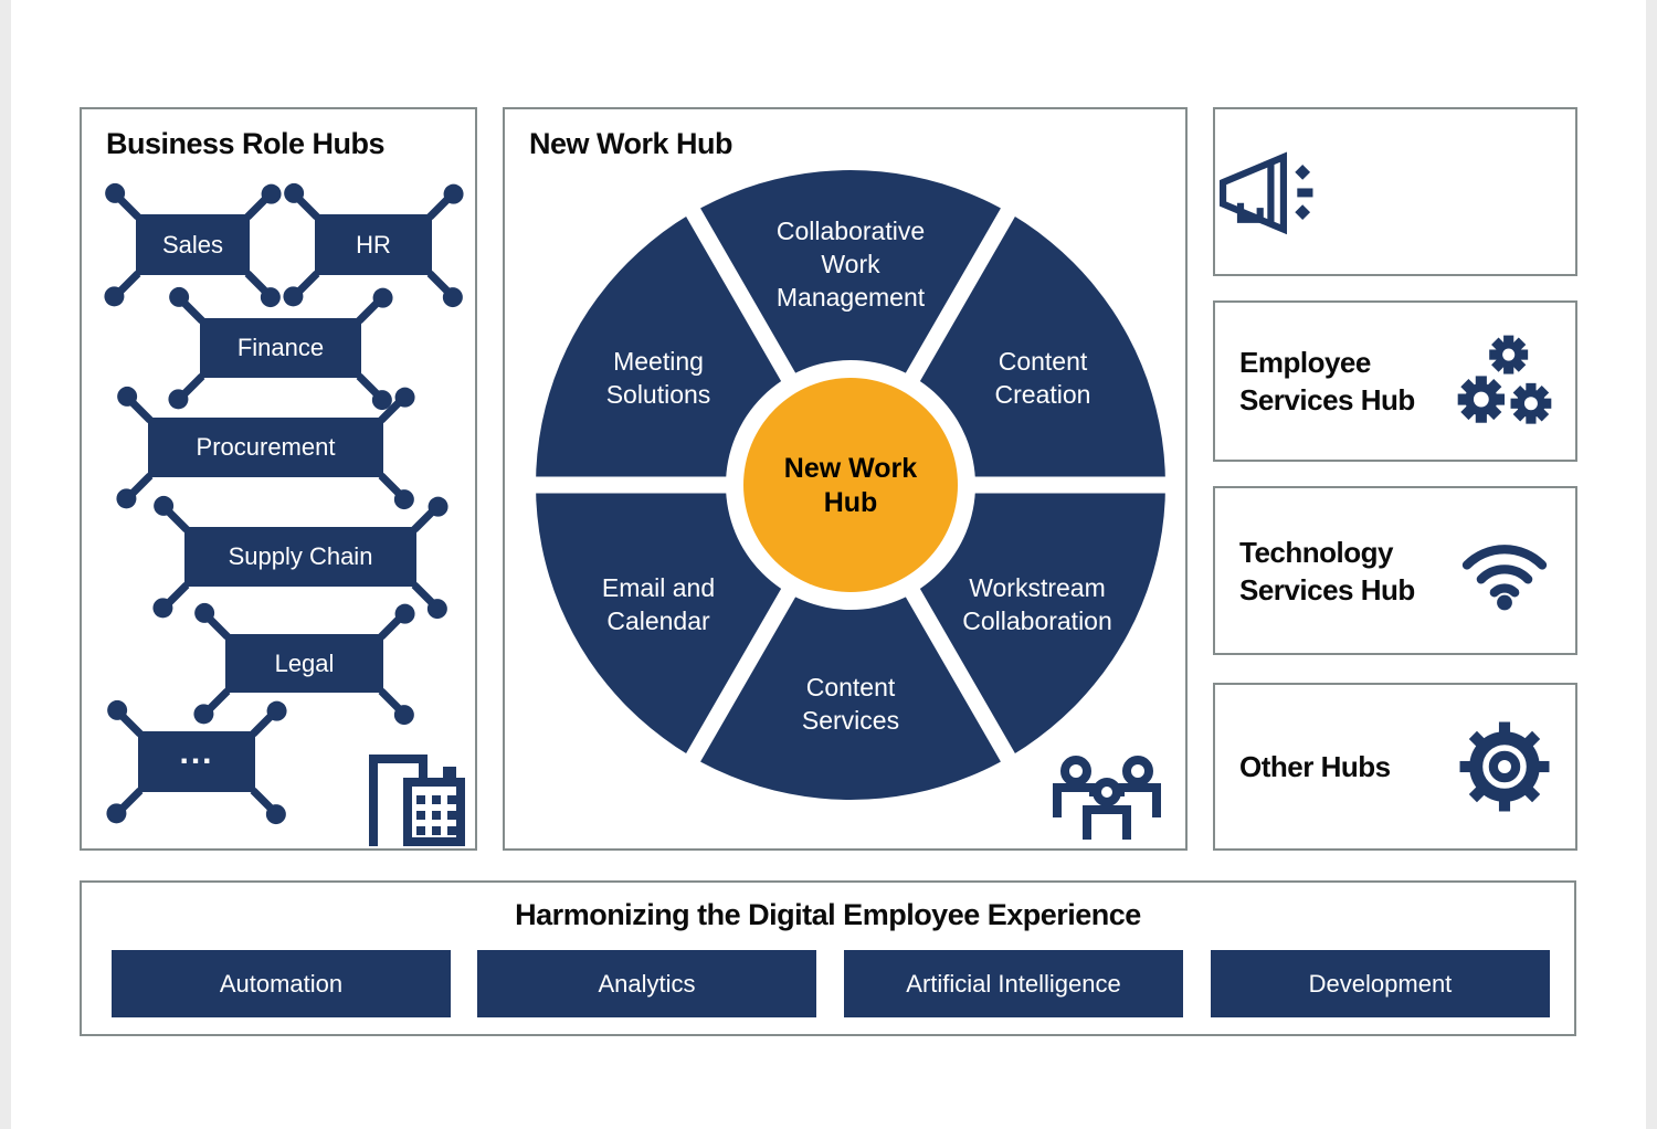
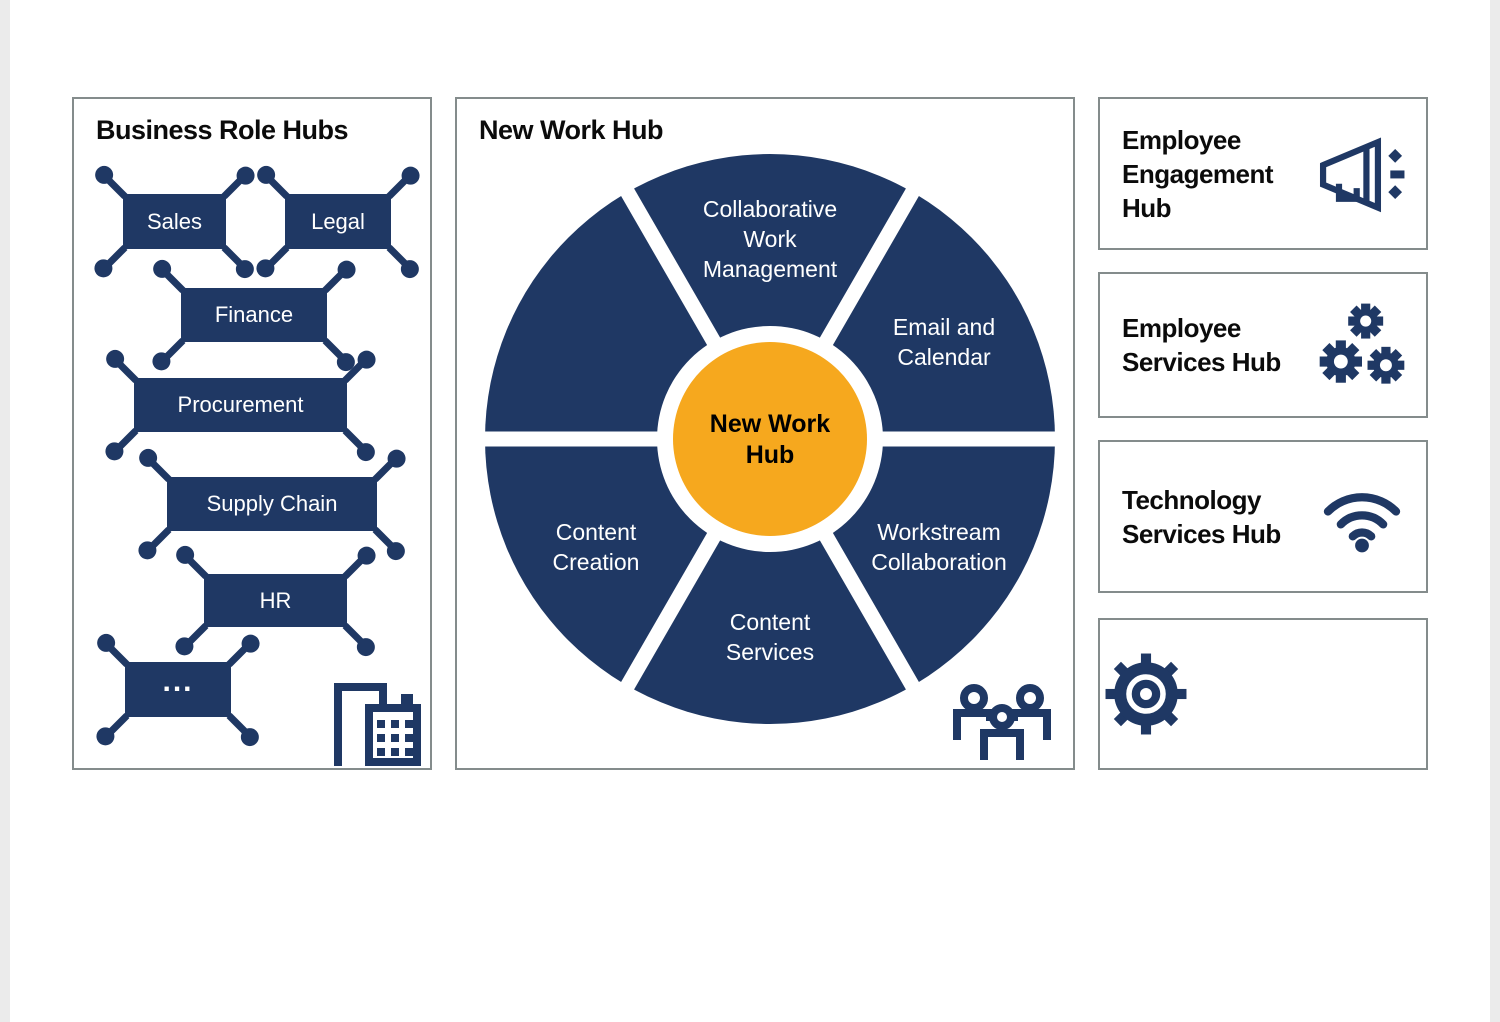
  Business Role Hubs
  Sales
- HR
+ Legal
  Finance
  Procurement
  Supply Chain
- Legal
+ HR
  ...
  New Work Hub
  Collaborative Work Management
- Content Creation
+ Email and Calendar
  Workstream Collaboration
  Content Services
- Email and Calendar
+ Content Creation
- Meeting Solutions
  New Work Hub
+ Employee Engagement Hub
  Employee Services Hub
  Technology Services Hub
- Other Hubs
- Harmonizing the Digital Employee Experience
- Automation
- Analytics
- Artificial Intelligence
- Development
